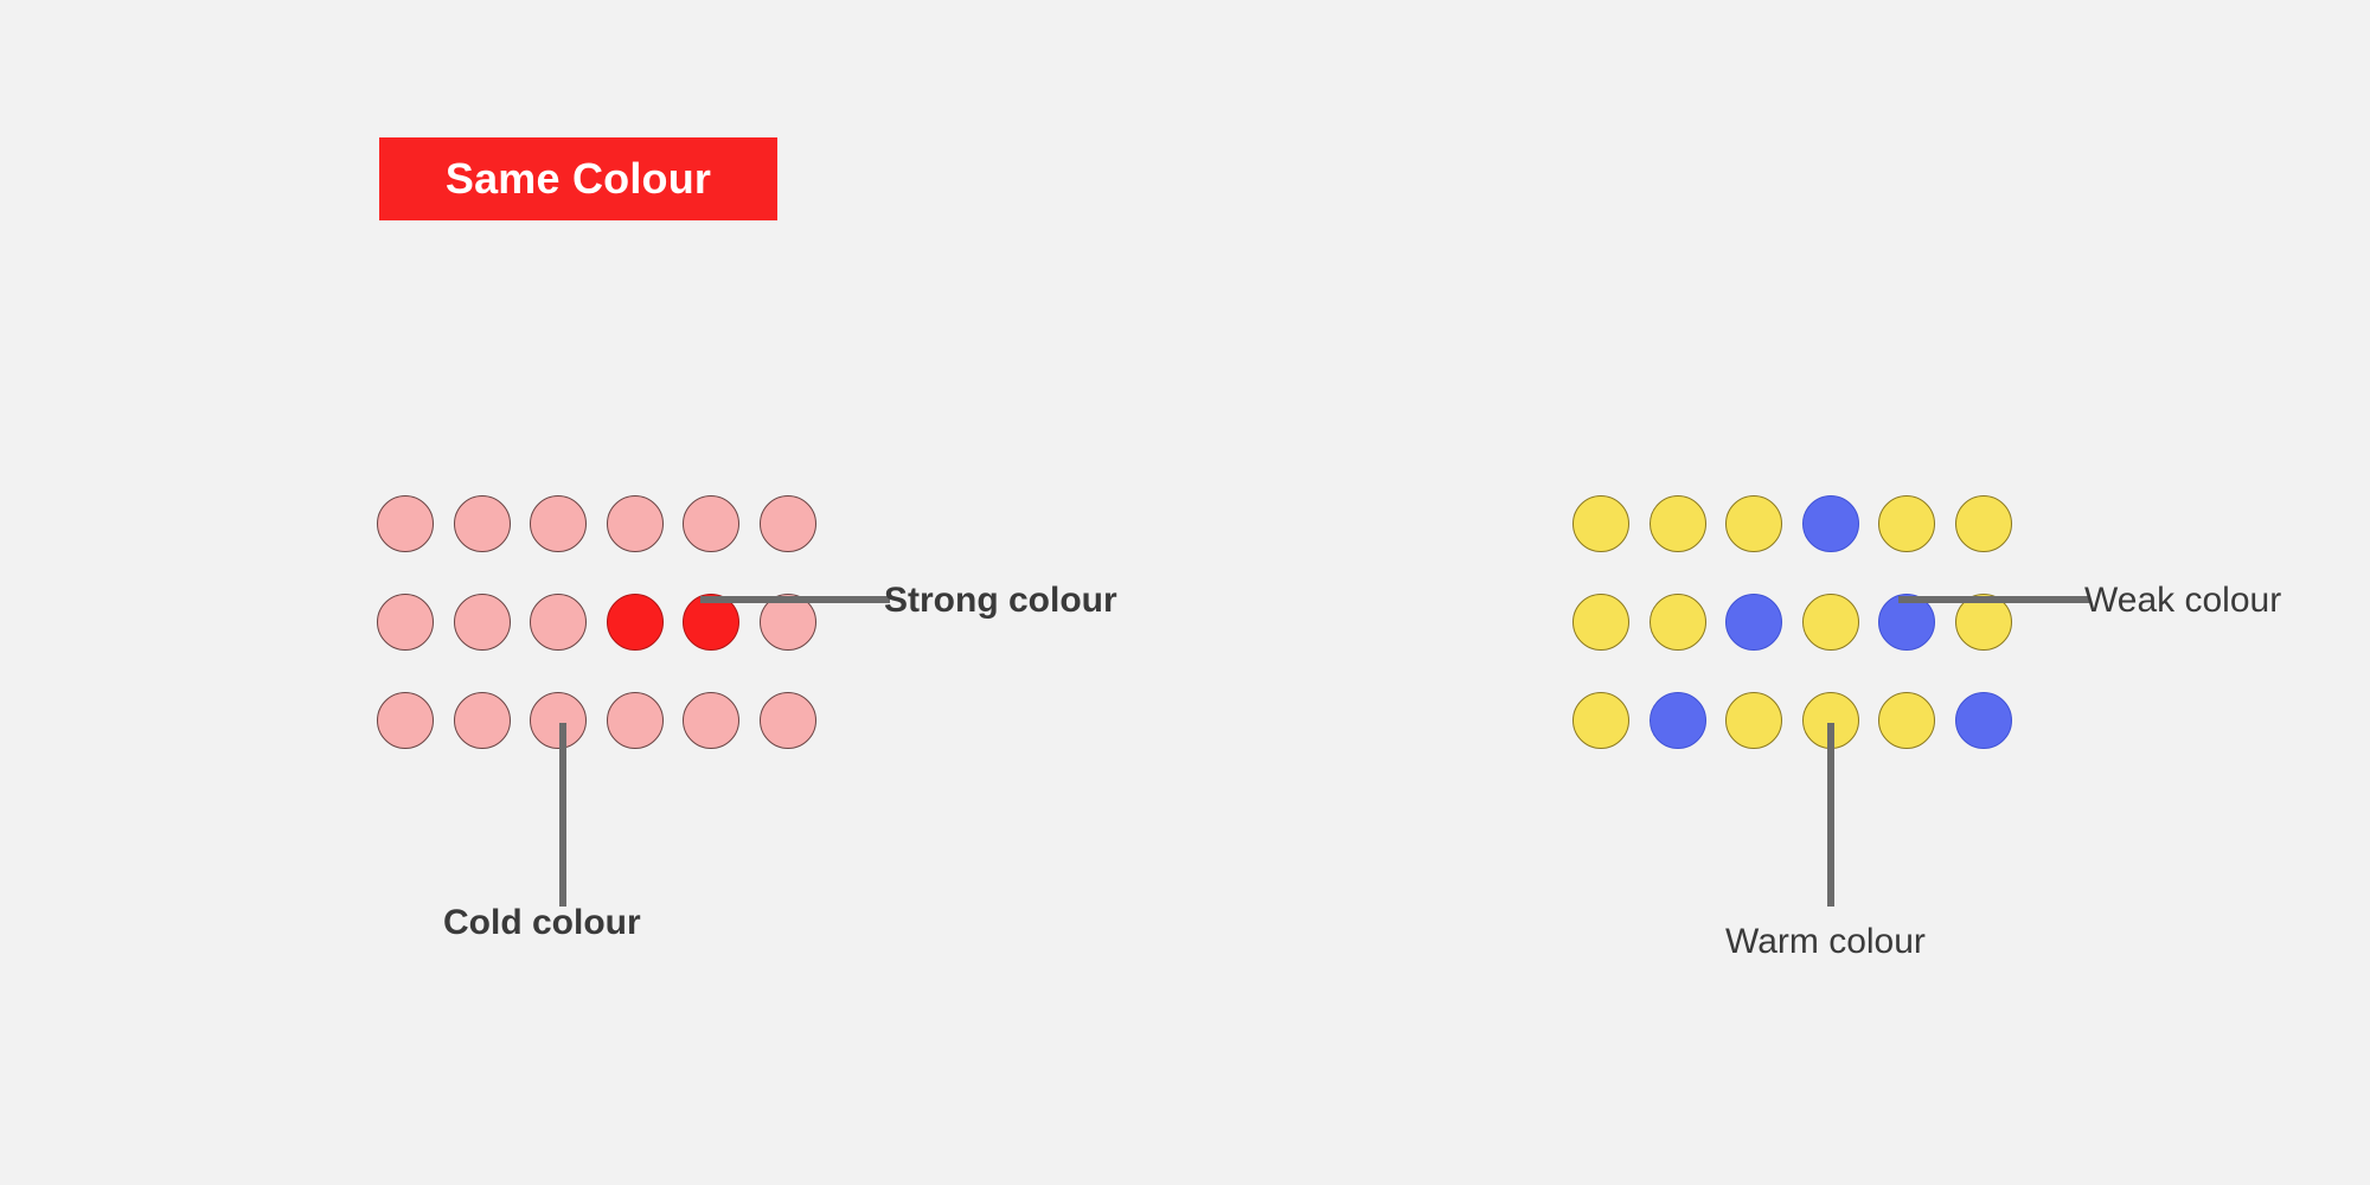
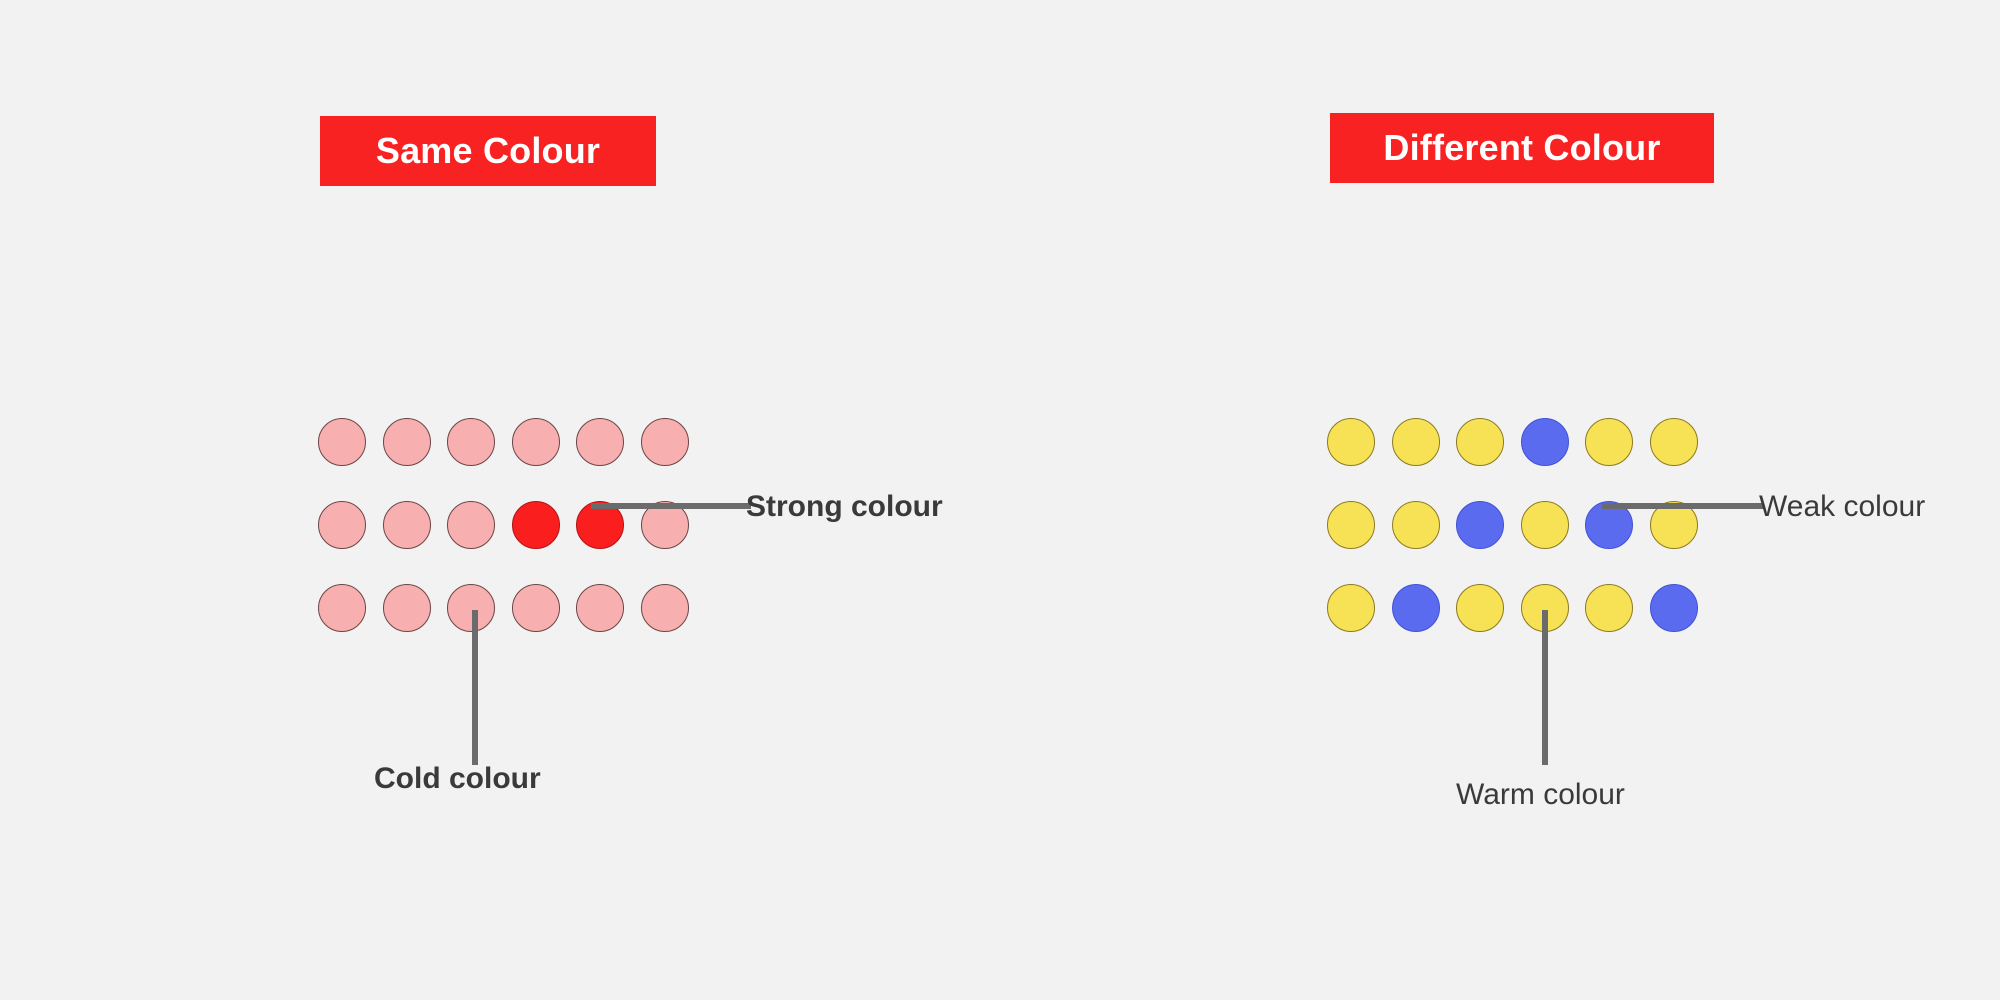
  Same Colour
  Strong colour
  Cold colour
+ Different Colour
  Weak colour
  Warm colour
